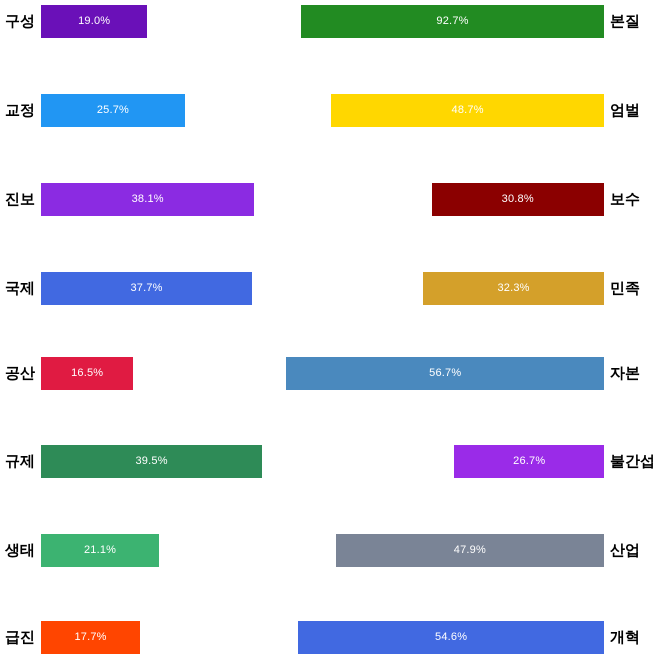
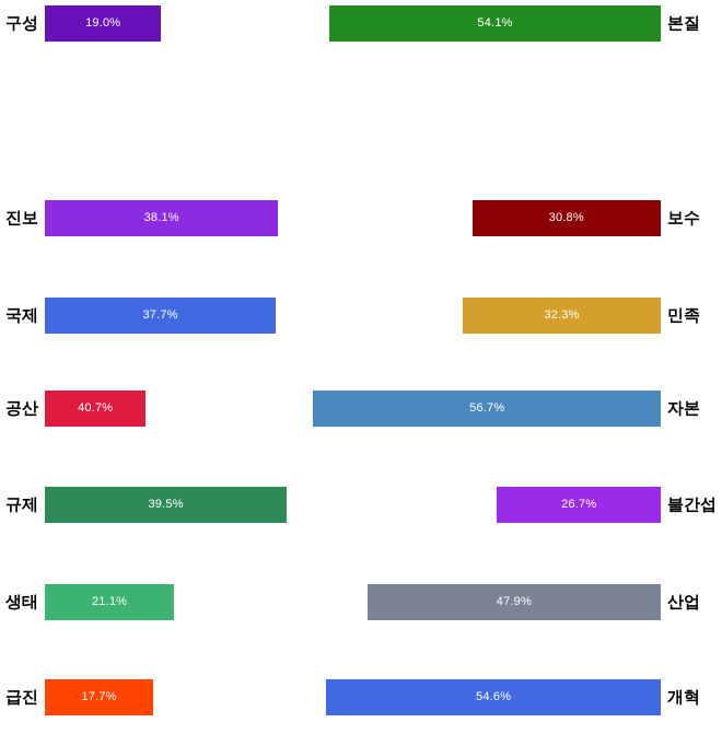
  구성
  19.0%
- 92.7%
+ 54.1%
  본질
- 교정
- 25.7%
- 48.7%
- 엄벌
  진보
  38.1%
  30.8%
  보수
  국제
  37.7%
  32.3%
  민족
  공산
- 16.5%
+ 40.7%
  56.7%
  자본
  규제
  39.5%
  26.7%
  불간섭
  생태
  21.1%
  47.9%
  산업
  급진
  17.7%
  54.6%
  개혁
